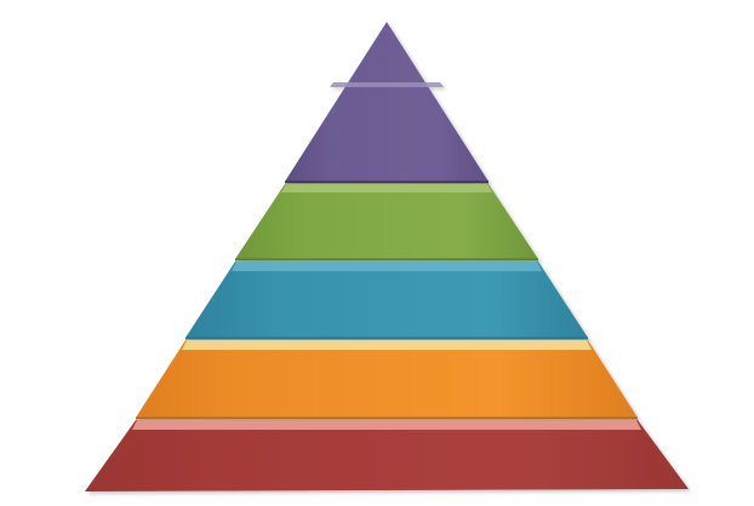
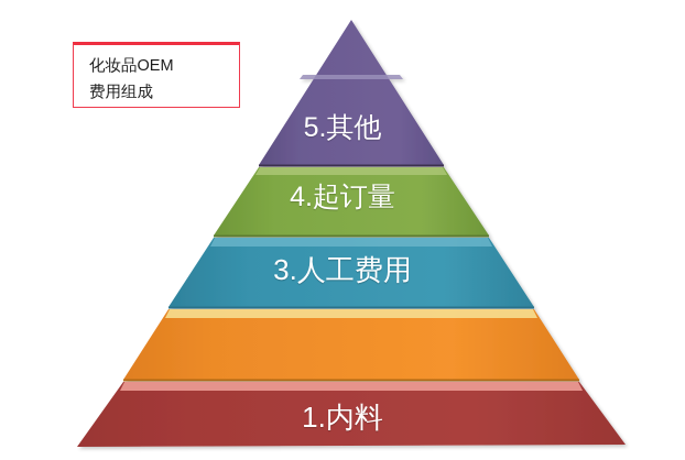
+ 5.其他
+ 4.起订量
+ 3.人工费用
+ 1.内料
+ 化妆品OEM
+ 费用组成
